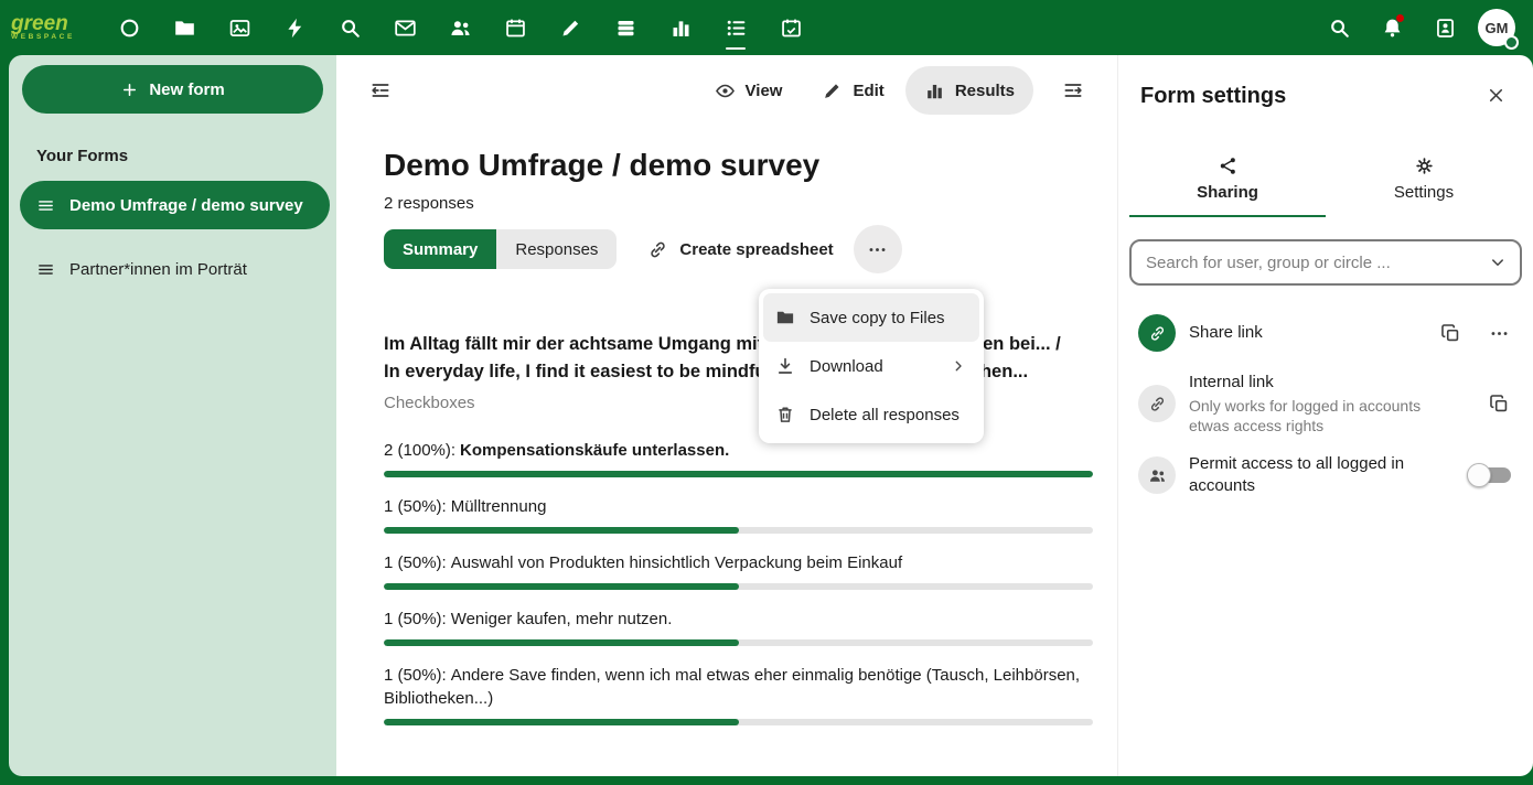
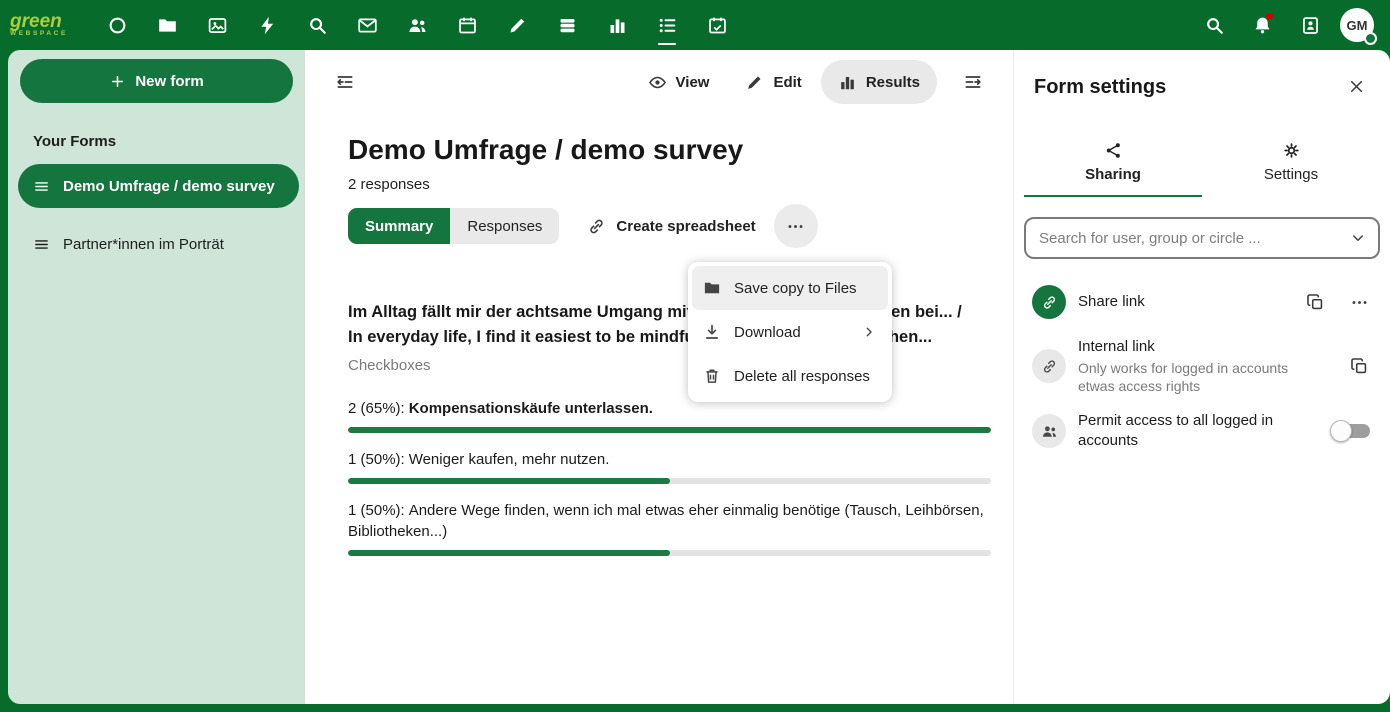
  green
  GM
  New form
  Your Forms
  Demo Umfrage / demo survey
  Partner*innen im Porträt
  View
  Edit
  Results
  Demo Umfrage / demo survey
  2 responses
  Summary
  Responses
  Create spreadsheet
  Checkboxes
- 2 (100%): Kompensationskäufe unterlassen.
+ 2 (65%): Kompensationskäufe unterlassen.
- 1 (50%): Mülltrennung
- 1 (50%): Auswahl von Produkten hinsichtlich Verpackung beim Einkauf
  1 (50%): Weniger kaufen, mehr nutzen.
- 1 (50%): Andere Save finden, wenn ich mal etwas eher einmalig benötige (Tausch, Leihbörsen, Bibliotheken...)
+ 1 (50%): Andere Wege finden, wenn ich mal etwas eher einmalig benötige (Tausch, Leihbörsen, Bibliotheken...)
  Save copy to Files
  Download
  Delete all responses
  Form settings
  Sharing
  Settings
  Search for user, group or circle ...
  Share link
  Internal link
  Only works for logged in accounts etwas access rights
  Permit access to all logged in accounts
